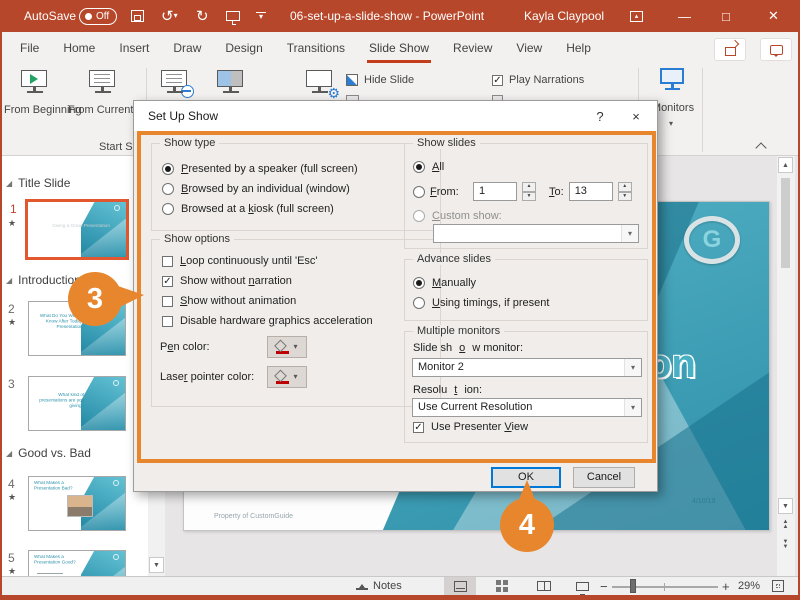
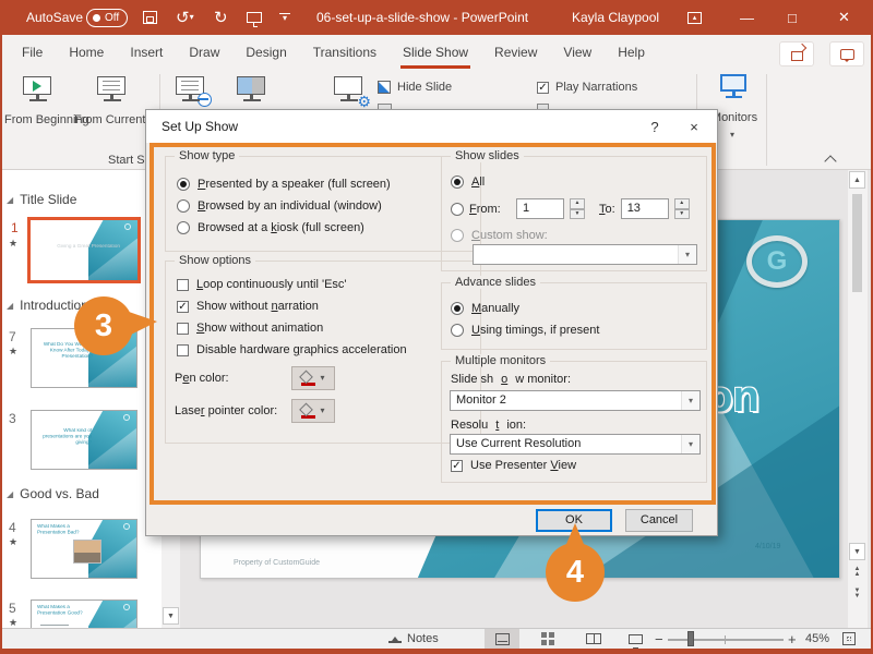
  AutoSave
  Off
  ↺
  ▾
  ↻
  06-set-up-a-slide-show - PowerPoint
  Kayla Claypool
  —
  □
  ✕
  File
  Home
  Insert
  Draw
  Design
  Transitions
  Slide Show
  Review
  View
  Help
  From Beginn
  ⚙
  Hide Slide
  Play Narrations
  onitors
  ▾
  Title Slide
  1
  Introductio
- 2
+ 7
  3
  Good vs. Bad
  4
  5
  G
  on
  Set Up Show
  ?
  ×
  Show type
  Presented by a speaker (full screen)
  Browsed by an individual (window)
  Browsed at a kiosk (full screen)
  Show options
  Loop continuously until 'Esc'
  Show without narration
  Show without animation
  Disable hardware graphics acceleration
  Pen color:
  ▾
  Laser pointer color:
  ▾
  Show slides
  All
  From:
  1
  To:
  13
  Custom show:
  Advance slides
  Manually
  Using timings, if present
  Multiple monitors
  Slide sh
  o
  w monitor:
  Monitor 2
  Resolu
  t
  ion:
  Use Current Resolution
  Use Presenter View
  OK
  Cancel
  3
  4
  Notes
  −
  +
- 29%
+ 45%
